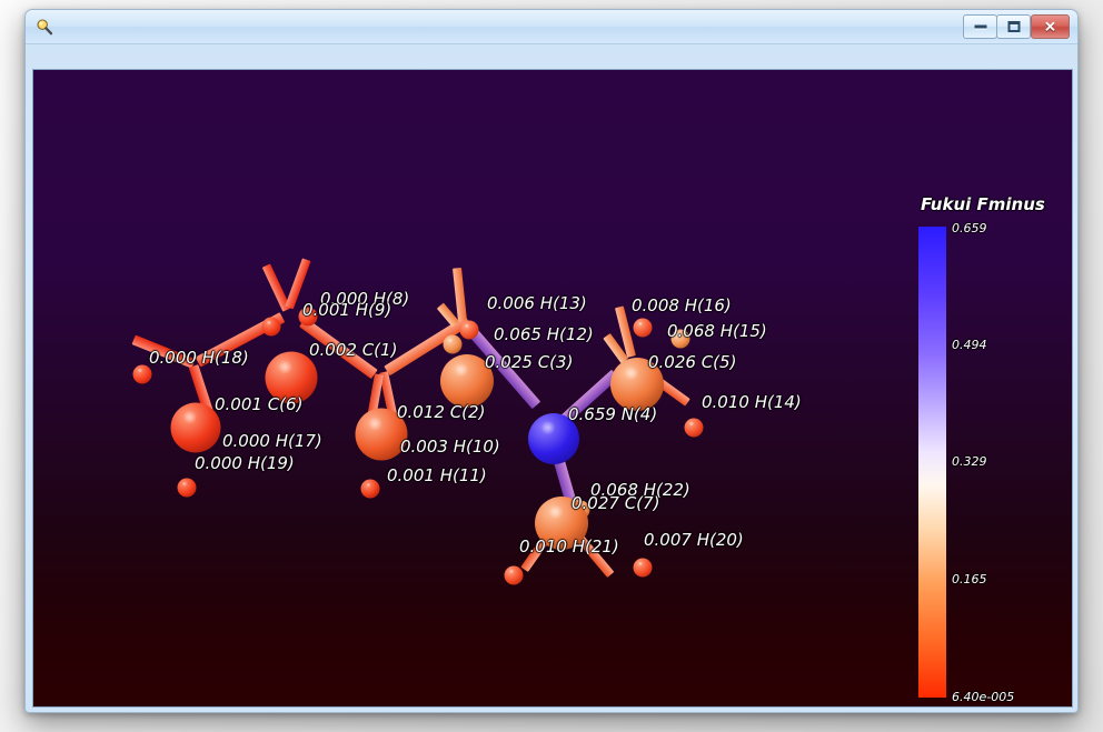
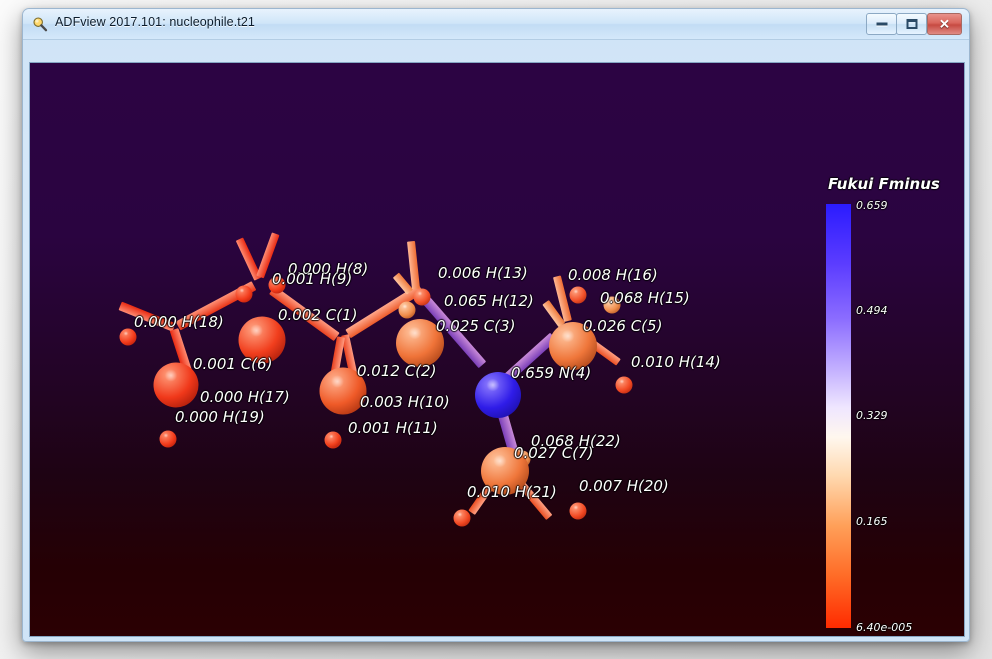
+ ADFview 2017.101: nucleophile.t21
  ✕
  0.000 H(18)
  0.001 C(6)
  0.000 H(17)
  0.000 H(19)
  0.000 H(8)
  0.001 H(9)
  0.002 C(1)
  0.012 C(2)
  0.003 H(10)
  0.001 H(11)
  0.006 H(13)
  0.065 H(12)
  0.025 C(3)
  0.008 H(16)
  0.068 H(15)
  0.026 C(5)
  0.659 N(4)
  0.010 H(14)
  0.068 H(22)
  0.027 C(7)
  0.007 H(20)
  0.010 H(21)
  Fukui Fminus
  0.659
  0.494
  0.329
  0.165
  6.40e-005
